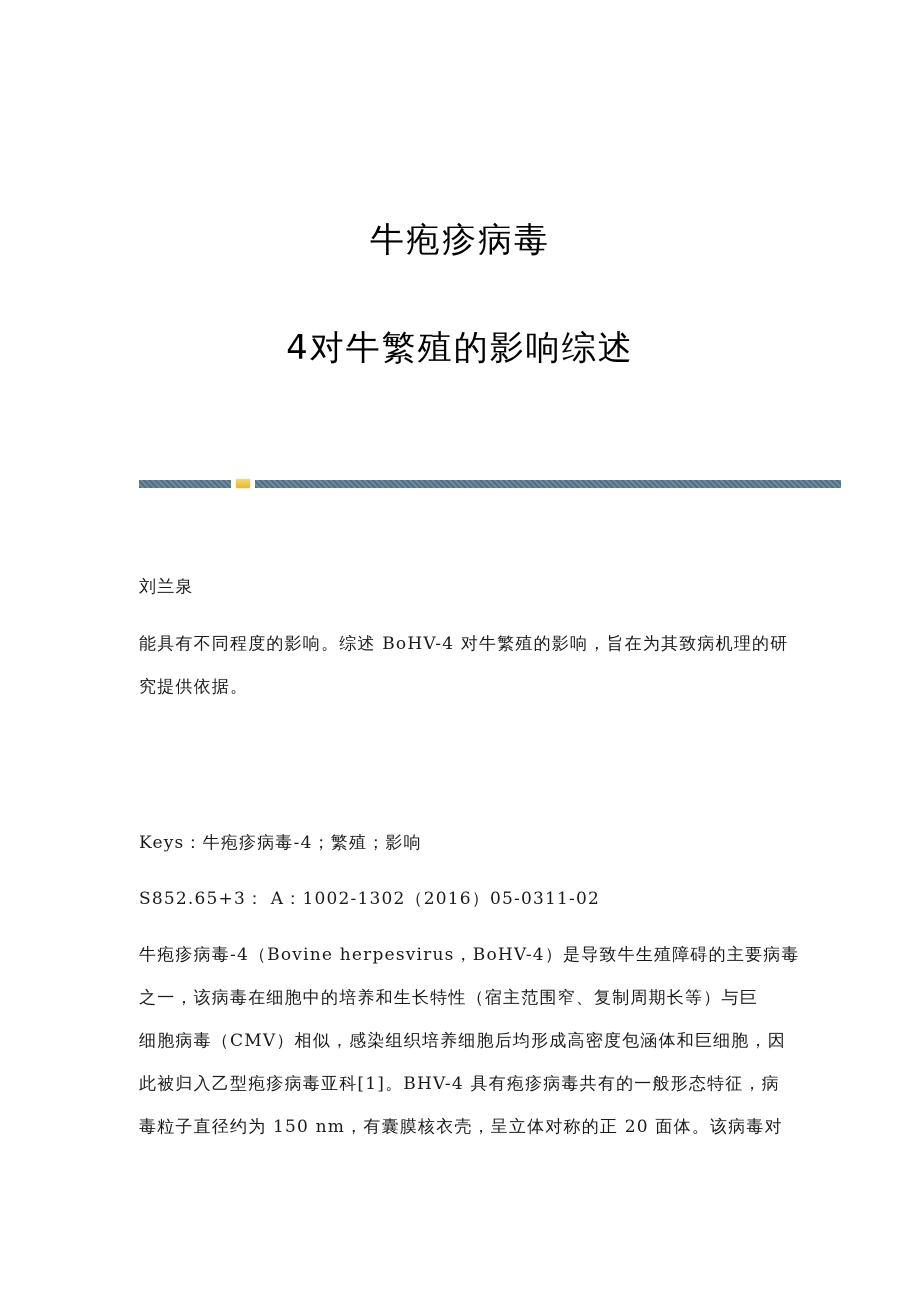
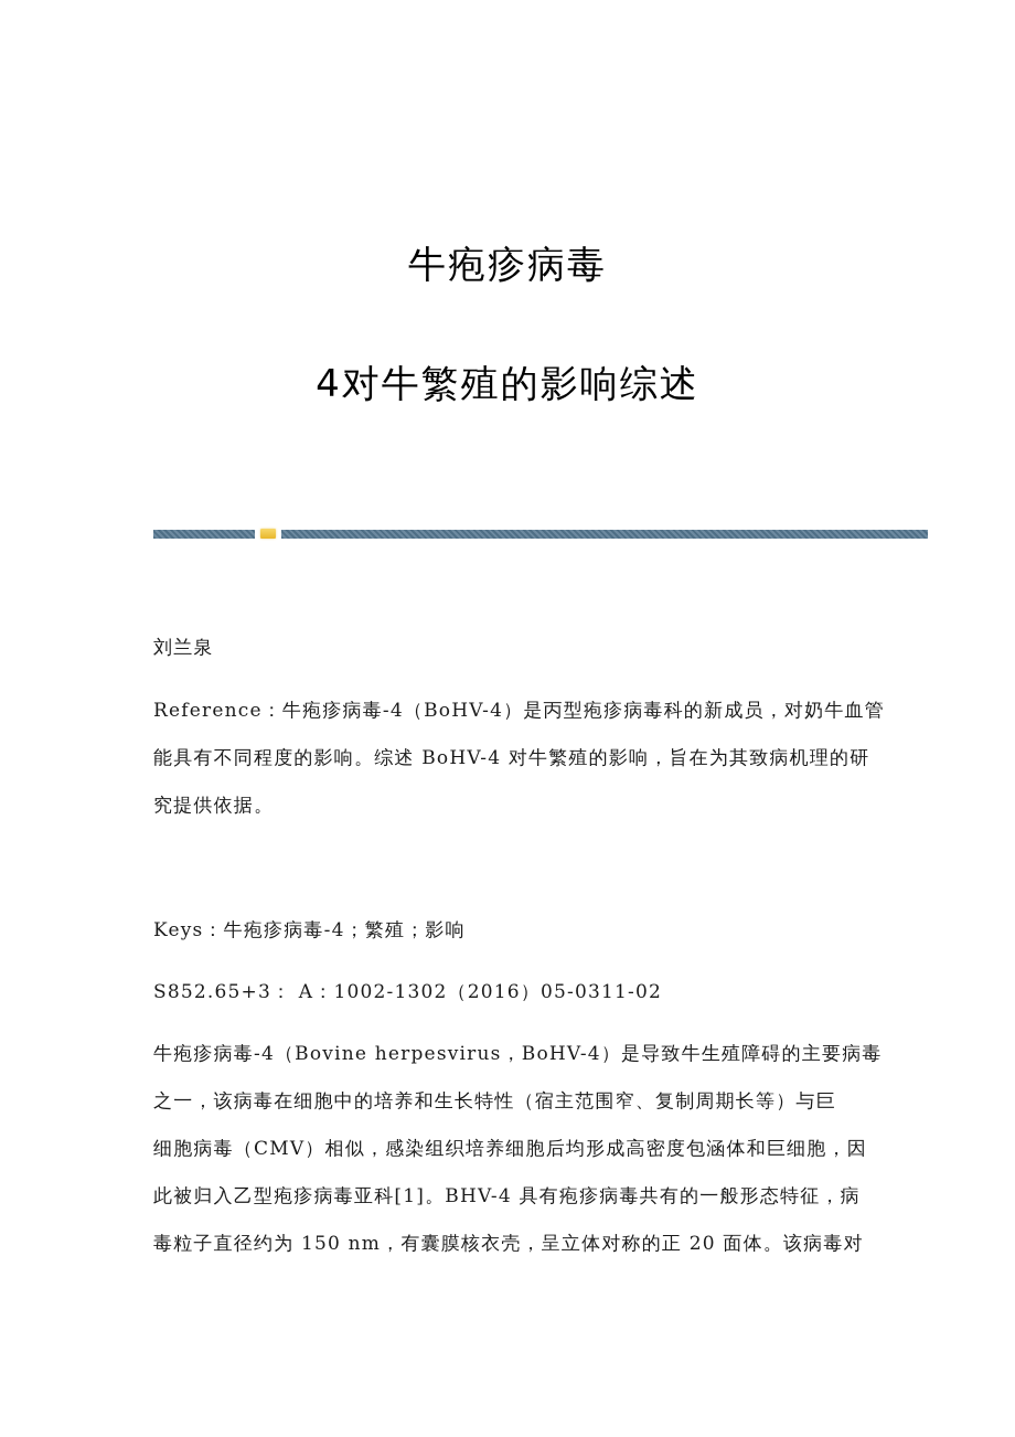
  牛疱疹病毒
  4对牛繁殖的影响综述
  刘兰泉
+ Reference：牛疱疹病毒-4（BoHV-4）是丙型疱疹病毒科的新成员，对奶牛血管
  能具有不同程度的影响。综述 BoHV-4 对牛繁殖的影响，旨在为其致病机理的研
  究提供依据。
  Keys：牛疱疹病毒-4；繁殖；影响
  S852.65+3： A：1002-1302（2016）05-0311-02
  牛疱疹病毒-4（Bovine herpesvirus，BoHV-4）是导致牛生殖障碍的主要病毒
  之一，该病毒在细胞中的培养和生长特性（宿主范围窄、复制周期长等）与巨
  细胞病毒（CMV）相似，感染组织培养细胞后均形成高密度包涵体和巨细胞，因
  此被归入乙型疱疹病毒亚科[1]。BHV-4 具有疱疹病毒共有的一般形态特征，病
  毒粒子直径约为 150 nm，有囊膜核衣壳，呈立体对称的正 20 面体。该病毒对
